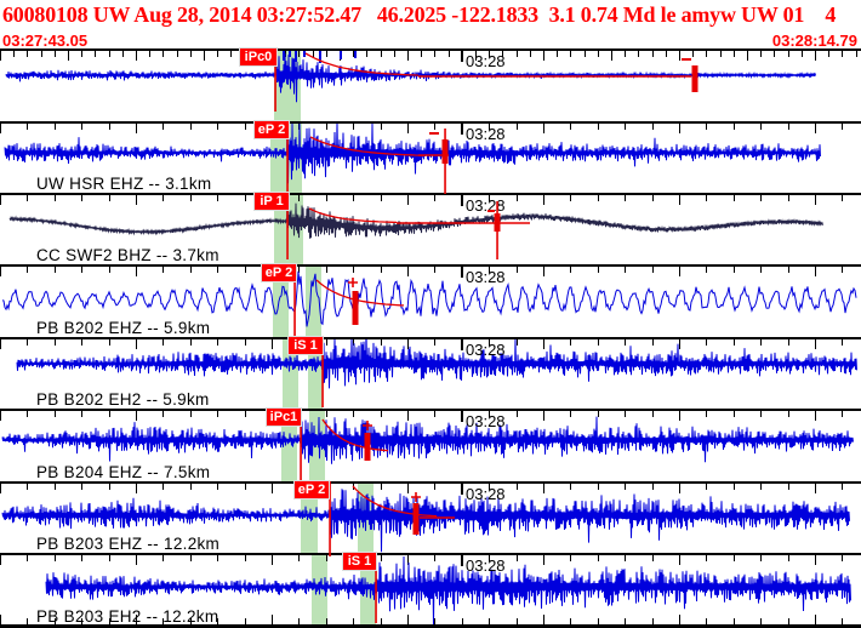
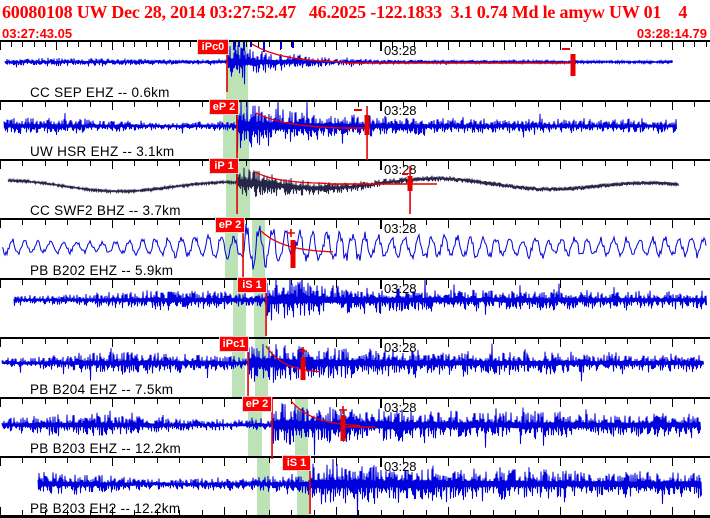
- 60080108 UW Aug 28, 2014 03:27:52.47 46.2025 -122.1833 3.1 0.74 Md le amyw UW 01 4
+ 60080108 UW Dec 28, 2014 03:27:52.47 46.2025 -122.1833 3.1 0.74 Md le amyw UW 01 4
  03:27:43.05
  03:28:14.79
  03:28
+ CC SEP EHZ -- 0.6km
  iPc0
  03:28
  UW HSR EHZ -- 3.1km
  eP 2
  03:28
  CC SWF2 BHZ -- 3.7km
  iP 1
  03:28
  PB B202 EHZ -- 5.9km
  eP 2
  03:28
- PB B202 EH2 -- 5.9km
  iS 1
  03:28
  PB B204 EHZ -- 7.5km
  iPc1
  03:28
  PB B203 EHZ -- 12.2km
  eP 2
  03:28
  PB B203 EH -- 12.2km
  iS 1
